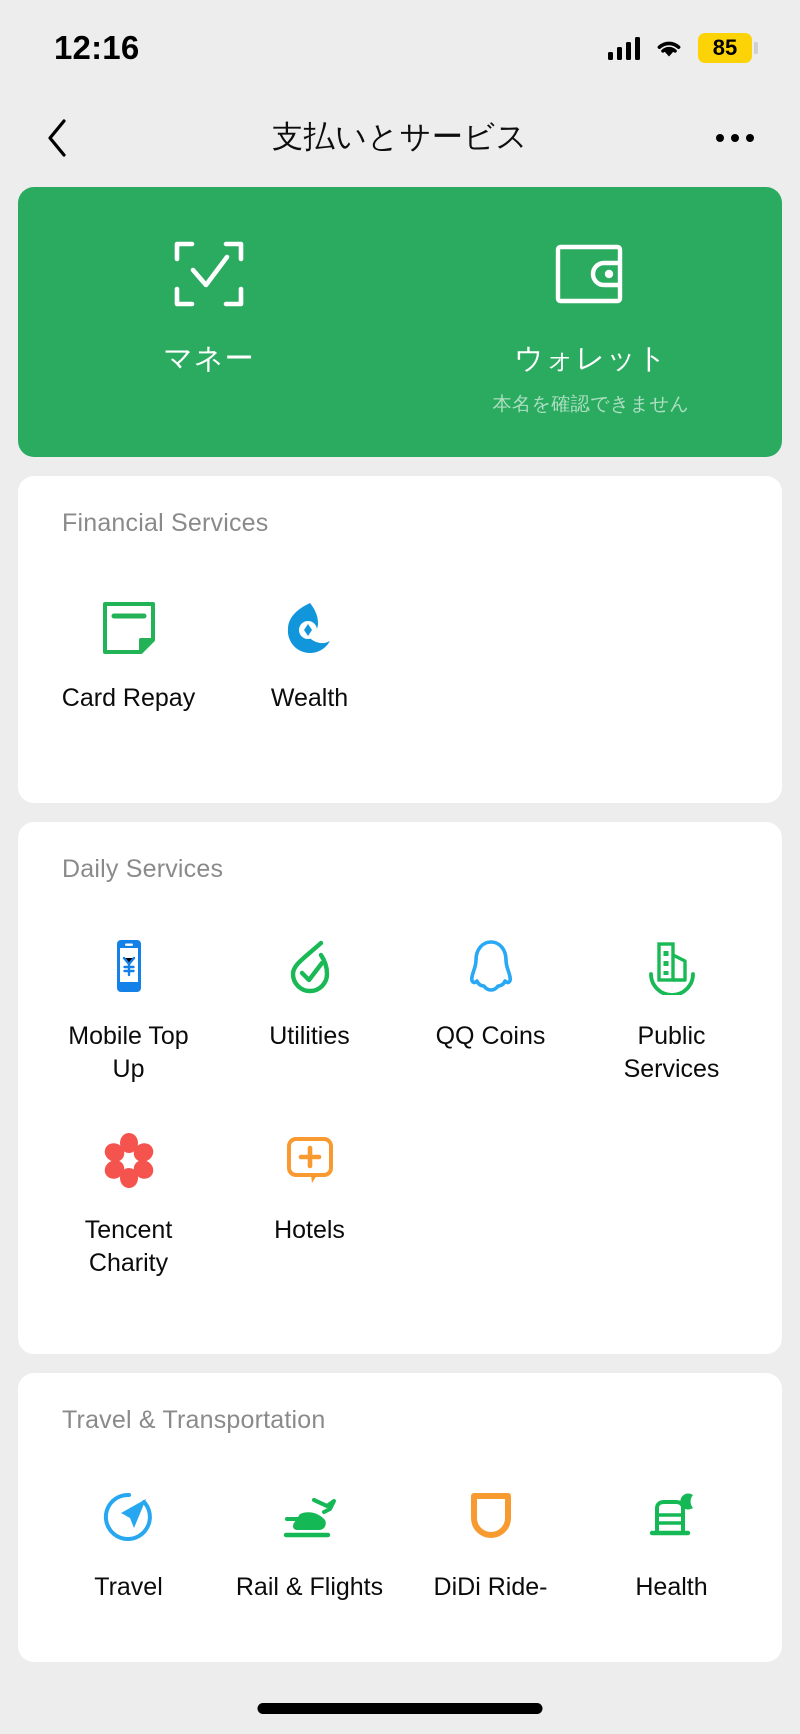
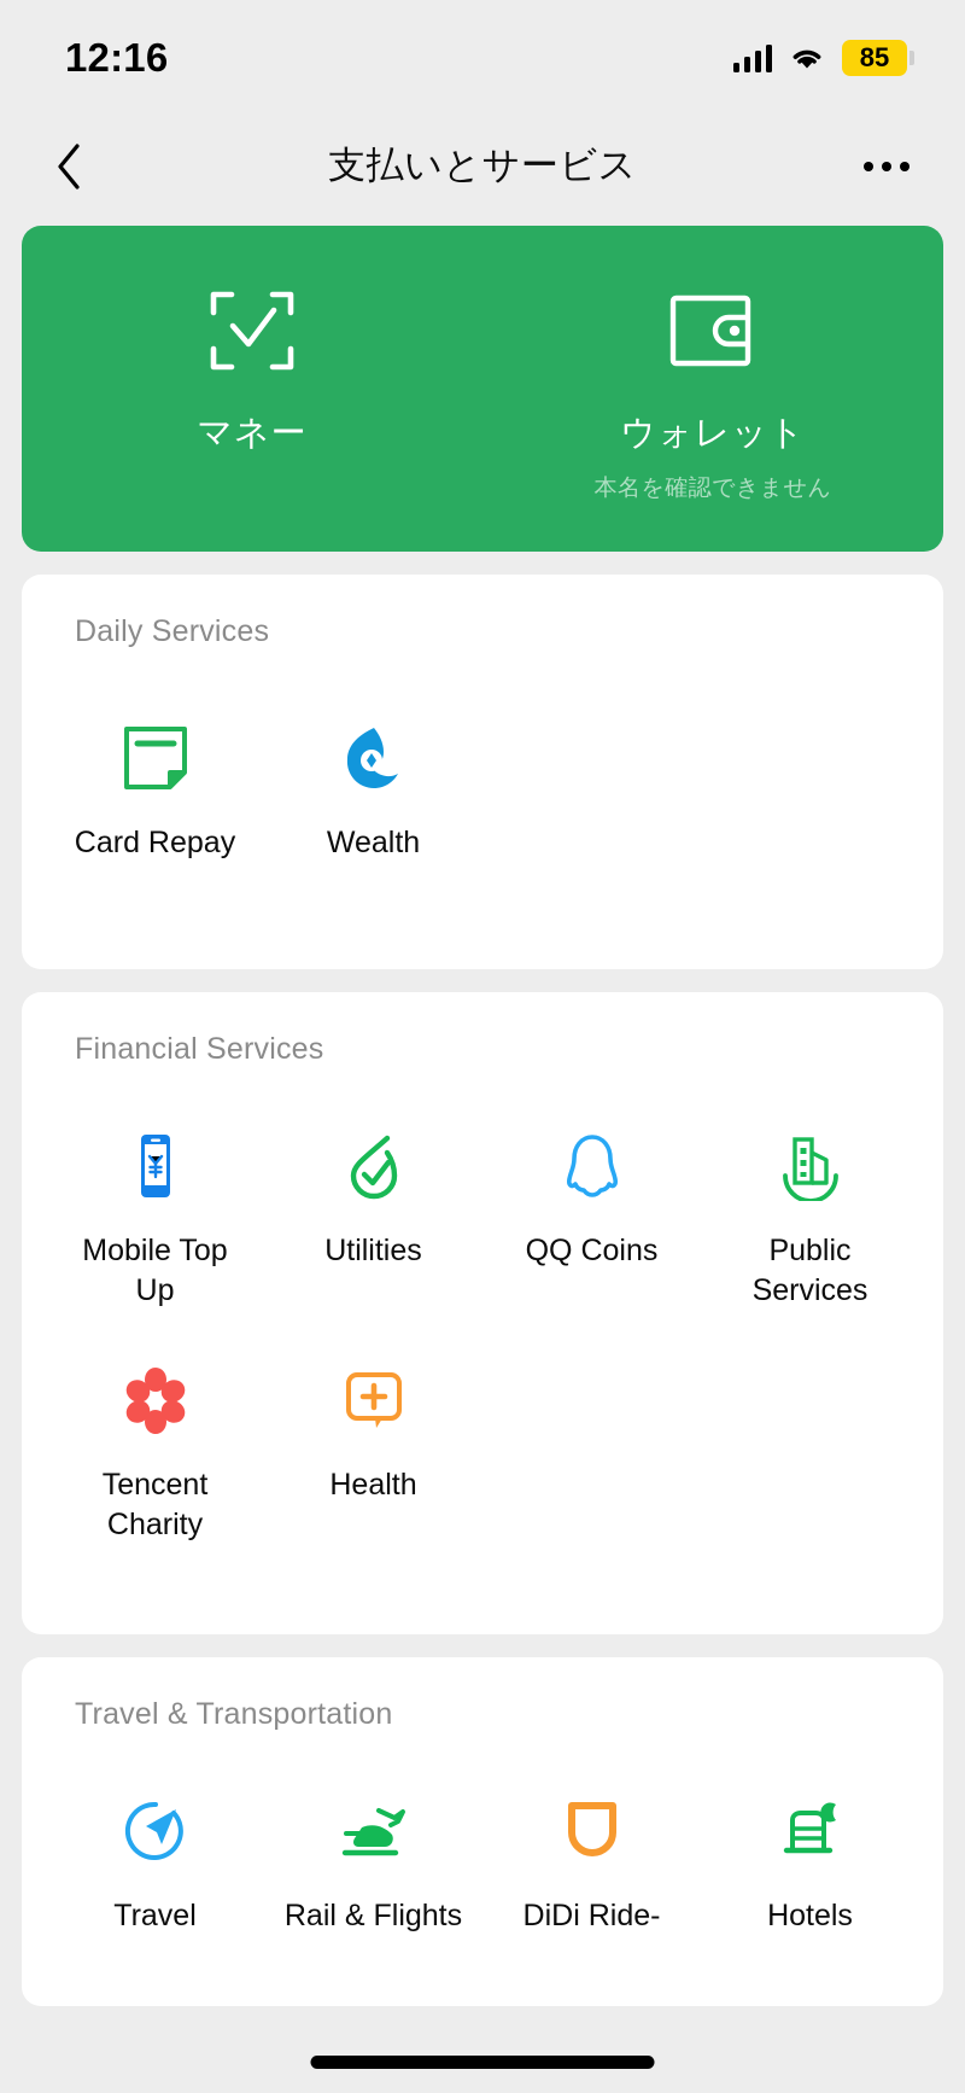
  12:16
  85
  支払いとサービス
  マネー
  ウォレット
  本名を確認できません
- Financial Services
+ Daily Services
  Card Repay
  Wealth
- Daily Services
+ Financial Services
  Mobile Top Up
  Utilities
  QQ Coins
  Public Services
  Tencent Charity
- Hotels
+ Health
  Travel & Transportation
  Travel
  Rail & Flights
  DiDi Ride-
- Health
+ Hotels
